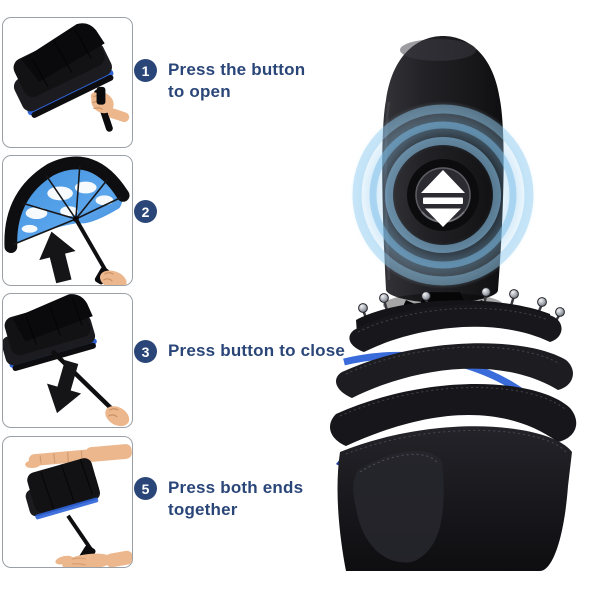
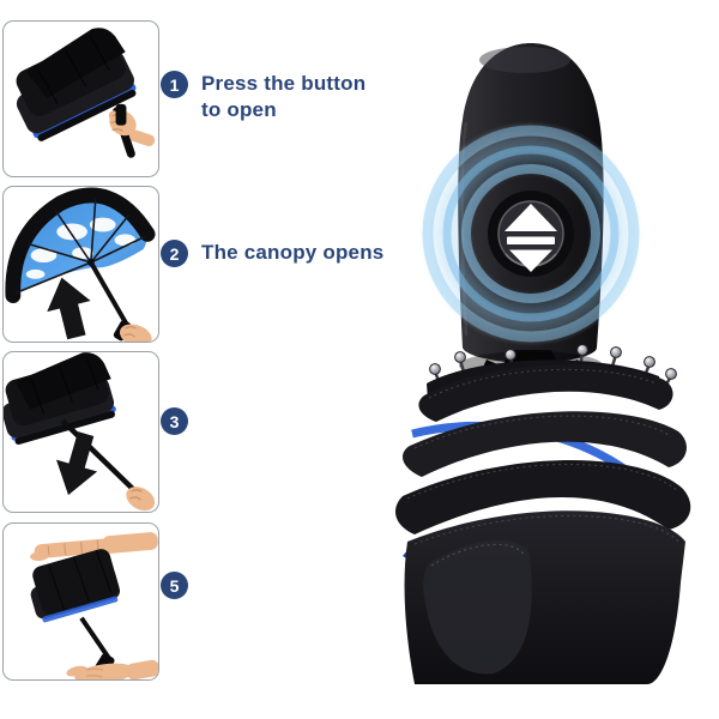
  1
  Press the button
  to open
  2
+ The canopy opens
  3
- Press button to close
  5
- Press both ends
- together
